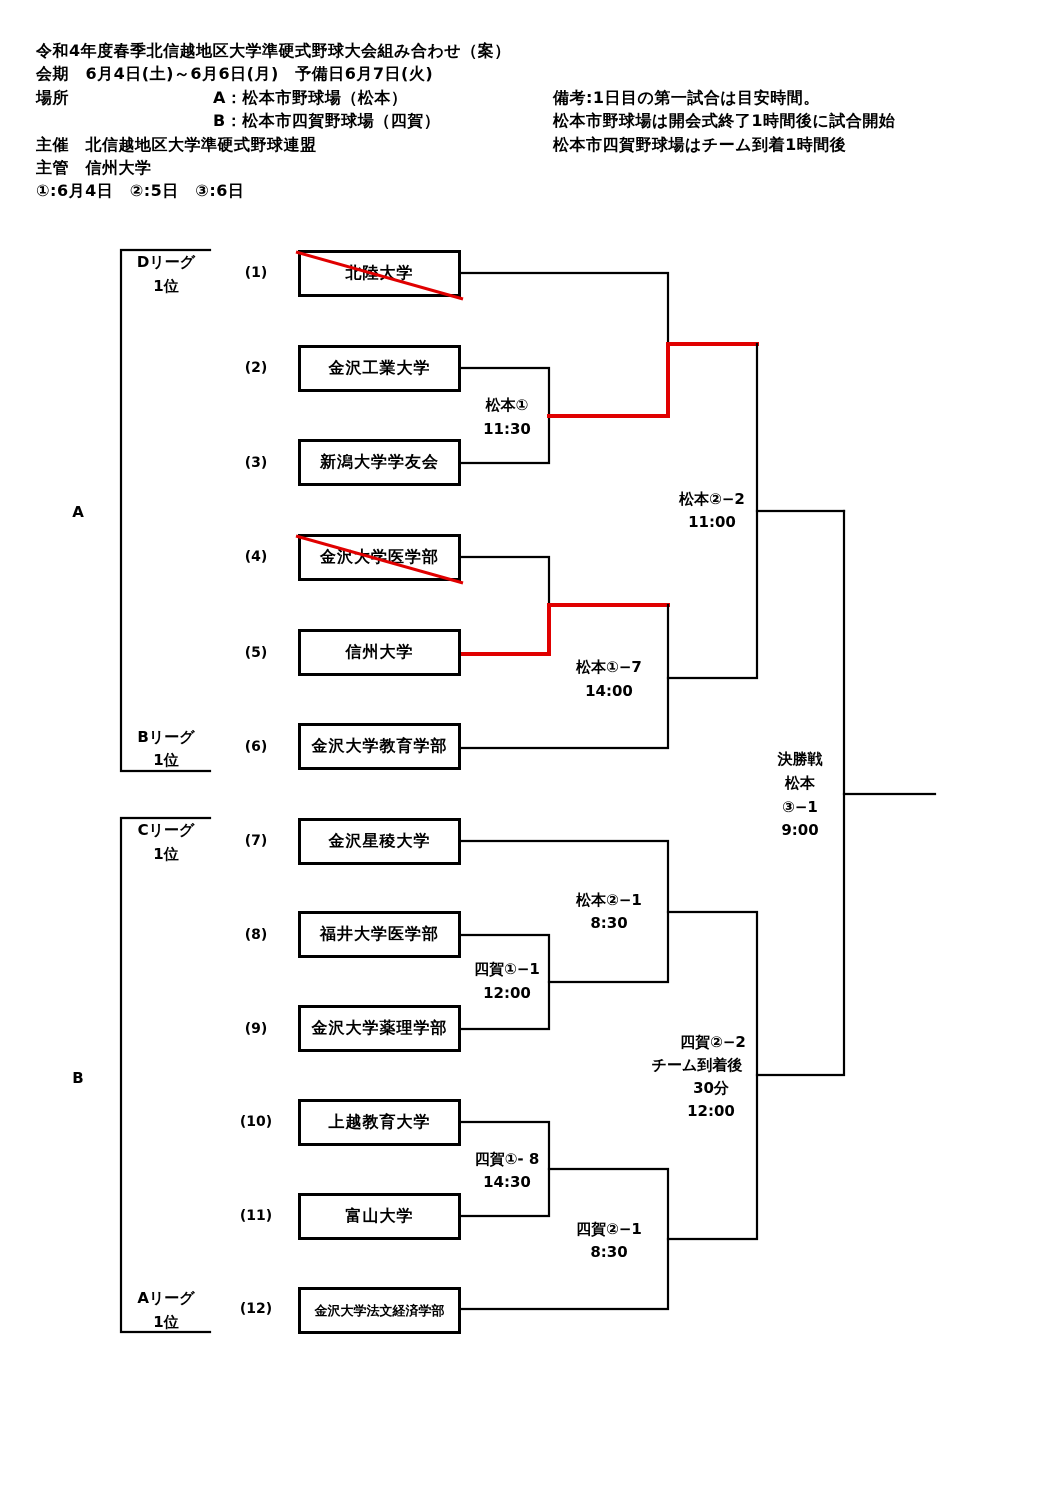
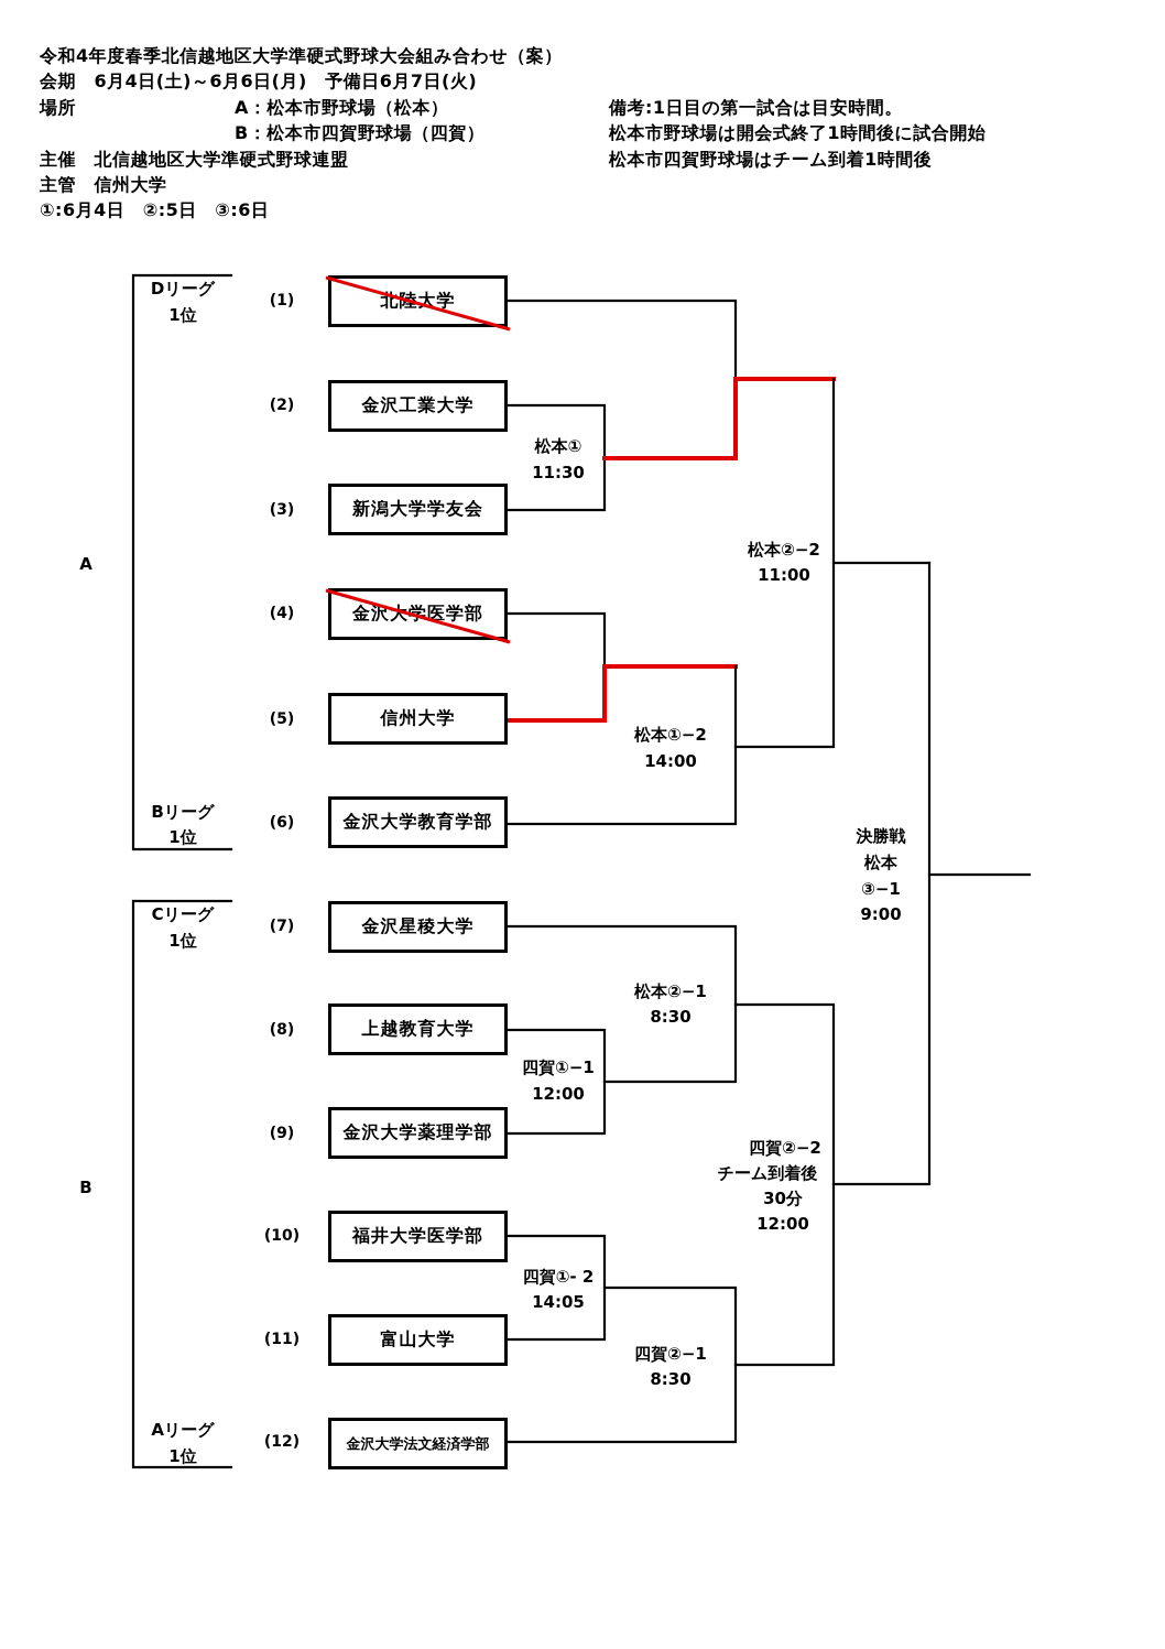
  令和4年度春季北信越地区大学準硬式野球大会組み合わせ（案）
  会期 6月4日(土)～6月6日(月) 予備日6月7日(火)
  場所
  A：松本市野球場（松本）
  B：松本市四賀野球場（四賀）
  主催 北信越地区大学準硬式野球連盟
  主管 信州大学
  ①:6月4日 ②:5日 ③:6日
  備考:1日目の第一試合は目安時間。
  松本市野球場は開会式終了1時間後に試合開始
  松本市四賀野球場はチーム到着1時間後
  A
  B
  Dリーグ
  1位
  Bリーグ
  1位
  Cリーグ
  1位
  Aリーグ
  1位
  (1)
  (2)
  (3)
  (4)
  (5)
  (6)
  (7)
  (8)
  (9)
  (10)
  (11)
  (12)
  北大学
  金沢工業大学
  新潟大学学友会
  金沢大学医学部
  信州大学
  金沢大学教育学部
  金沢星稜大学
- 福井大学医学部
+ 上越教育大学
  金沢大学薬理学部
- 上越教育大学
+ 福井大学医学部
  富山大学
  金沢大学法文経済学部
  松本①
  11:30
- 松本①−7
+ 松本①−2
  14:00
  松本②−2
  11:00
  松本②−1
  8:30
  四賀①−1
  12:00
- 四賀①- 8
+ 四賀①- 2
- 14:30
+ 14:05
  四賀②−1
  8:30
  四賀②−2
  チーム到着後
  30分
  12:00
  決勝戦
  松本
  ③−1
  9:00
